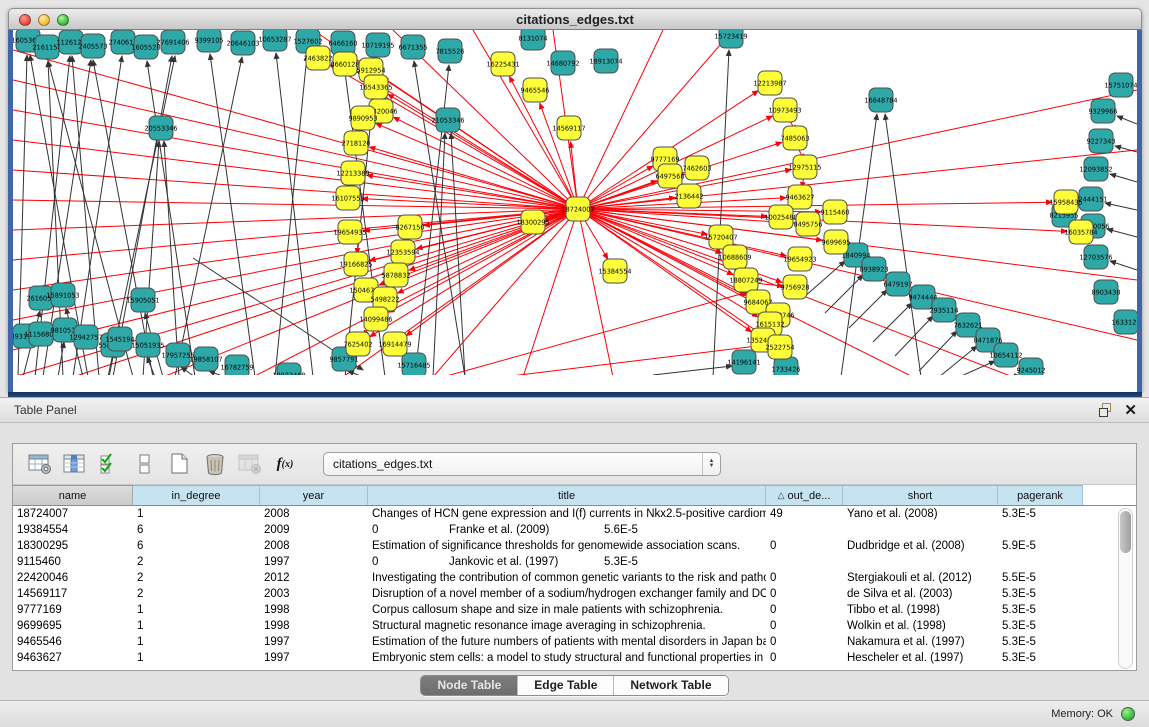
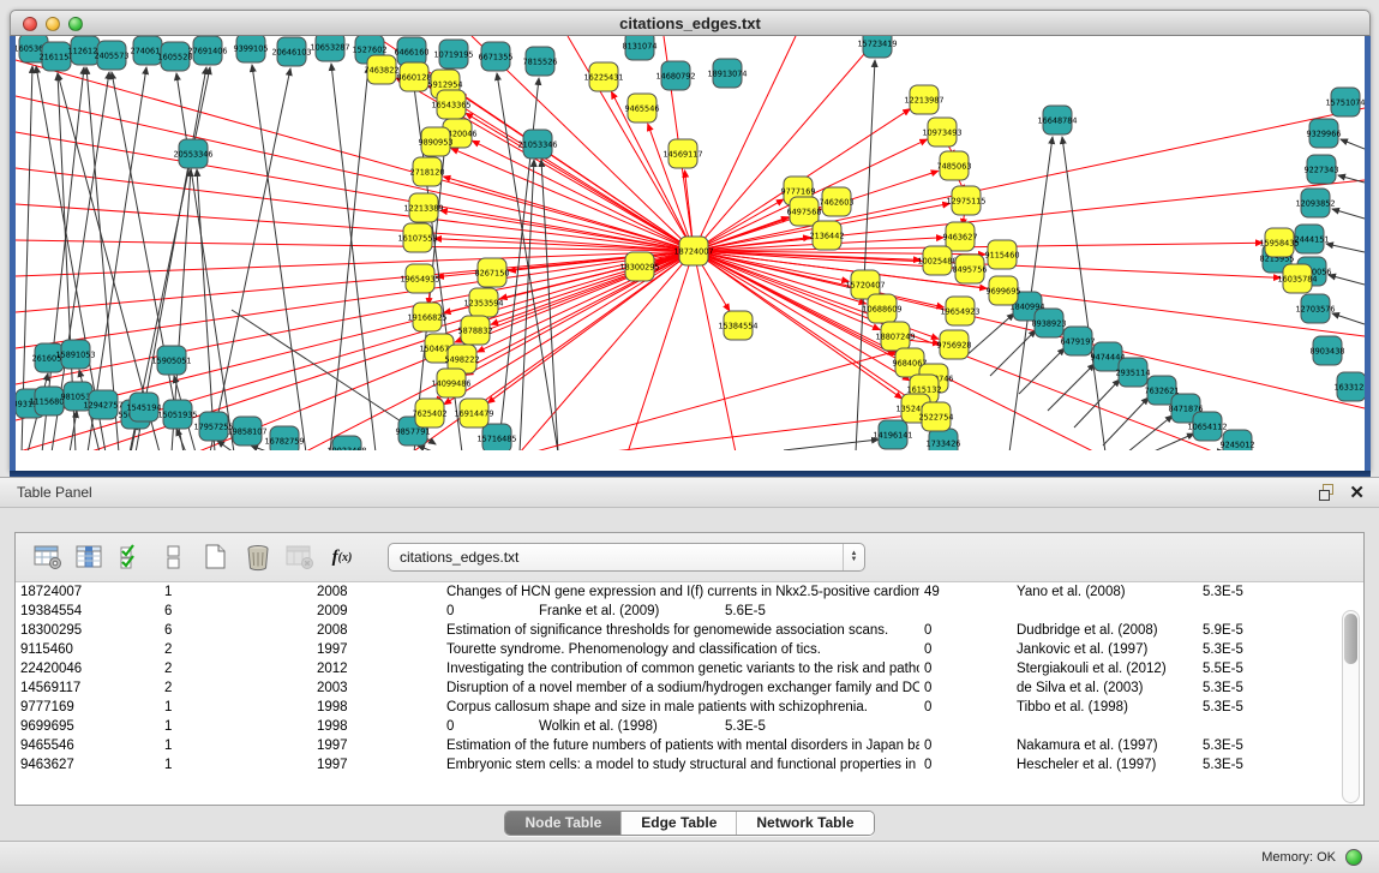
  citations_edges.txt
  160536
  216115
  112612
  2405573
  274061
  1605528
  27691406
  9399105
  20646103
  10653287
  1527602
  6466160
  10719195
  6671355
  7815526
  8131074
  14680792
  18913074
  15723419
  20553346
  21053346
  16648784
  15751074
  9329966
  9227343
  12093852
  2444151
  8215955
  12703576
  8903438
  163312
  1840994
  8938923
  6479197
  9474444
  2935114
  7632621
  8471876
  10654112
  9245012
  14196141
  1733426
  15716485
  9857791
  16782759
  19858107
  17957255
  261605
  15891053
  1115680
  981053
  12942757
  1545194
  15905051
  15051935
  7463822
  8660128
  5912954
  16543365
  9890953
  2718120
  12213389
  16107553
  19654935
  8267150
  12353594
  19166825
  5878832
  150467
  5498222
  14099486
  7625402
  16914479
  18300295
  15384554
  15720407
  10688609
  19654923
  18807249
  9756928
  9684067
  1615132
  2522754
  9699695
  12213987
  10973493
  7485063
  12975115
  9463627
  9115460
  10025488
  8495756
  16225431
  9465546
  14569117
  9777169
  6497568
  7462603
  2136442
  15958435
  16035784
  18724007
  Table Panel
  ✕
  f
  (x)
  citations_edges.txt
- name
- in_degree
- year
- title
- △
- out_de...
- short
- pagerank
  18724007
  1
  2008
  Changes of HCN gene expression and I(f) currents in Nkx2.5-positive cardiom
  49
  Yano et al. (2008)
  5.3E-5
  19384554
  6
  2009
  0
  Franke et al. (2009)
  5.6E-5
  18300295
  6
  2008
  Estimation of significance thresholds for genomewide association scans.
  0
  Dudbridge et al. (2008)
  5.9E-5
  9115460
  2
  1997
+ Tourette syndrome. Phenomenology and classification of tics.
  0
  Jankovic et al. (1997)
  5.3E-5
  22420046
  2
  2012
  Investigating the contribution of common genetic variants to the risk and path
  0
  Stergiakouli et al. (2012)
  5.5E-5
  14569117
  2
  2003
  Disruption of a novel member of a sodium/hydrogen exchanger family and DO
  0
  de Silva et al. (2003)
  5.3E-5
  9777169
  1
  1998
  Corpus callosum shape and size in male patients with schizophrenia.
  0
  Tibbo et al. (1998)
  5.3E-5
  9699695
  1
  1998
- Structural magnetic resonance image averaging in schizophrenia.
  0
  Wolkin et al. (1998)
  5.3E-5
  9465546
  1
  1997
  Estimation of the future numbers of patients with mental disorders in Japan ba
  0
  Nakamura et al. (1997)
  5.3E-5
  9463627
  1
  1997
  Embryonic stem cells: a model to study structural and functional properties in
  0
  Hescheler et al. (1997)
  5.3E-5
  Node Table
  Edge Table
  Network Table
  Memory: OK
